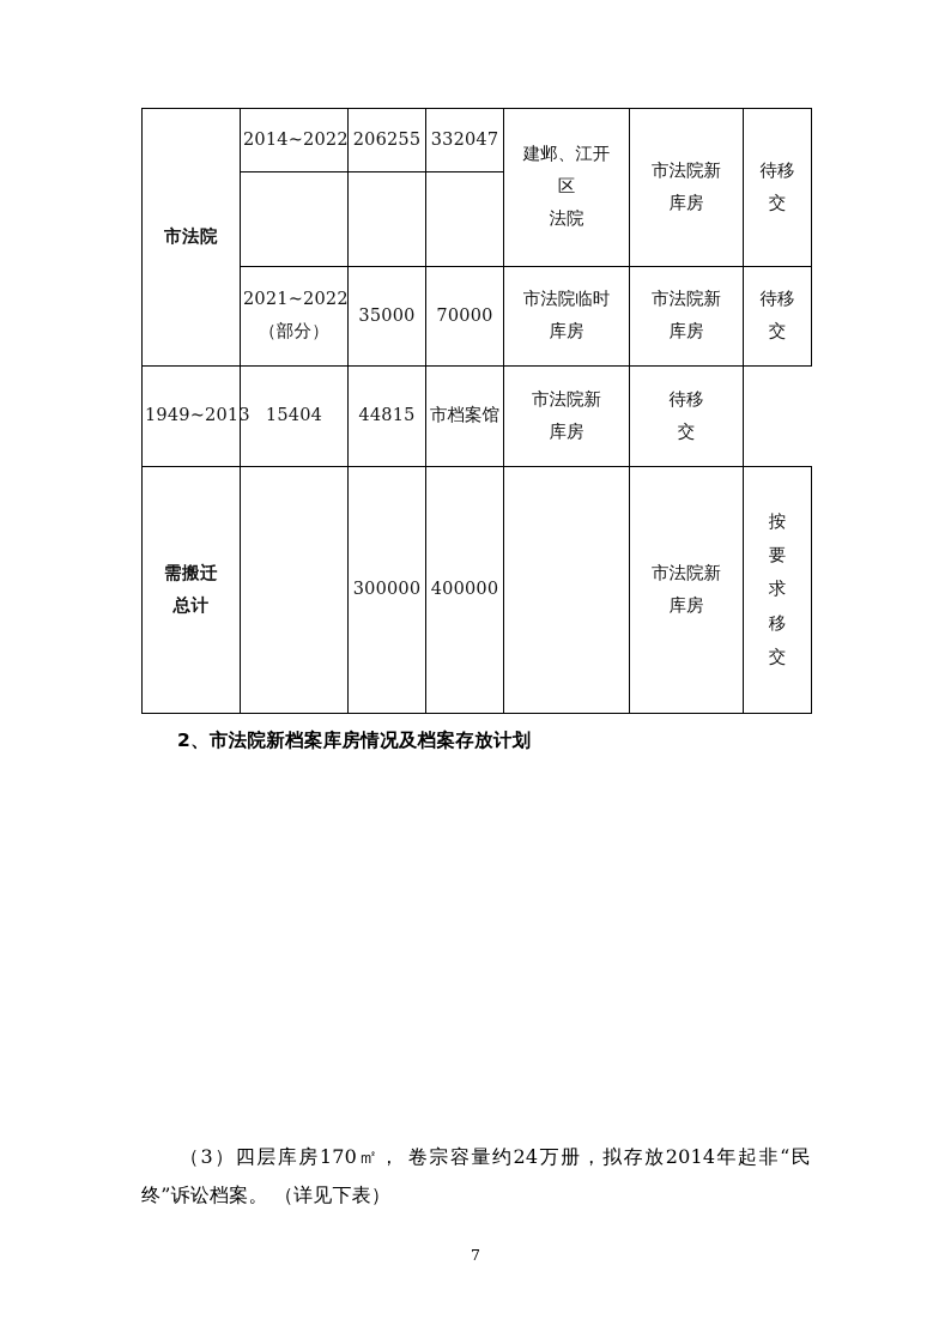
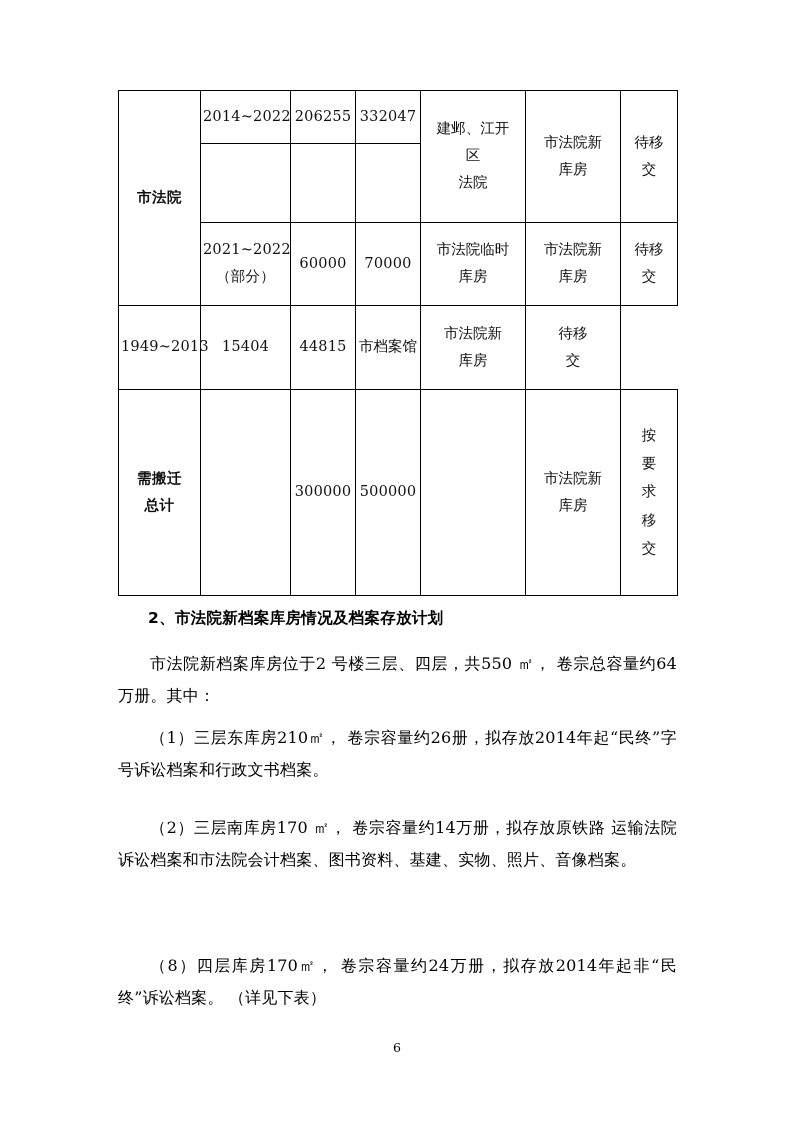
  市法院	2014~2022	206255	332047	建邺、江开 区 法院	市法院新 库房	待移 交
- 2021~2022 （部分）	35000	70000	市法院临时 库房	市法院新 库房	待移 交
+ 2021~2022 （部分）	60000	70000	市法院临时 库房	市法院新 库房	待移 交
  1949~2013	15404	44815	市档案馆	市法院新 库房	待移 交
- 需搬迁 总计		300000	400000		市法院新 库房	按 要 求 移 交
+ 需搬迁 总计		300000	500000		市法院新 库房	按 要 求 移 交
  2、市法院新档案库房情况及档案存放计划
+ 市法院新档案库房位于2 号楼三层、四层，共550 ㎡， 卷宗总容量约64万册。其中：
+ （1）三层东库房210㎡， 卷宗容量约26册，拟存放2014年起“民终”字号诉讼档案和行政文书档案。
+ （2）三层南库房170 ㎡， 卷宗容量约14万册，拟存放原铁路 运输法院诉讼档案和市法院会计档案、图书资料、基建、实物、照片、音像档案。
- （3）四层库房170㎡， 卷宗容量约24万册，拟存放2014年起非“民终”诉讼档案。 （详见下表）
+ （8）四层库房170㎡， 卷宗容量约24万册，拟存放2014年起非“民终”诉讼档案。 （详见下表）
- 7
+ 6
